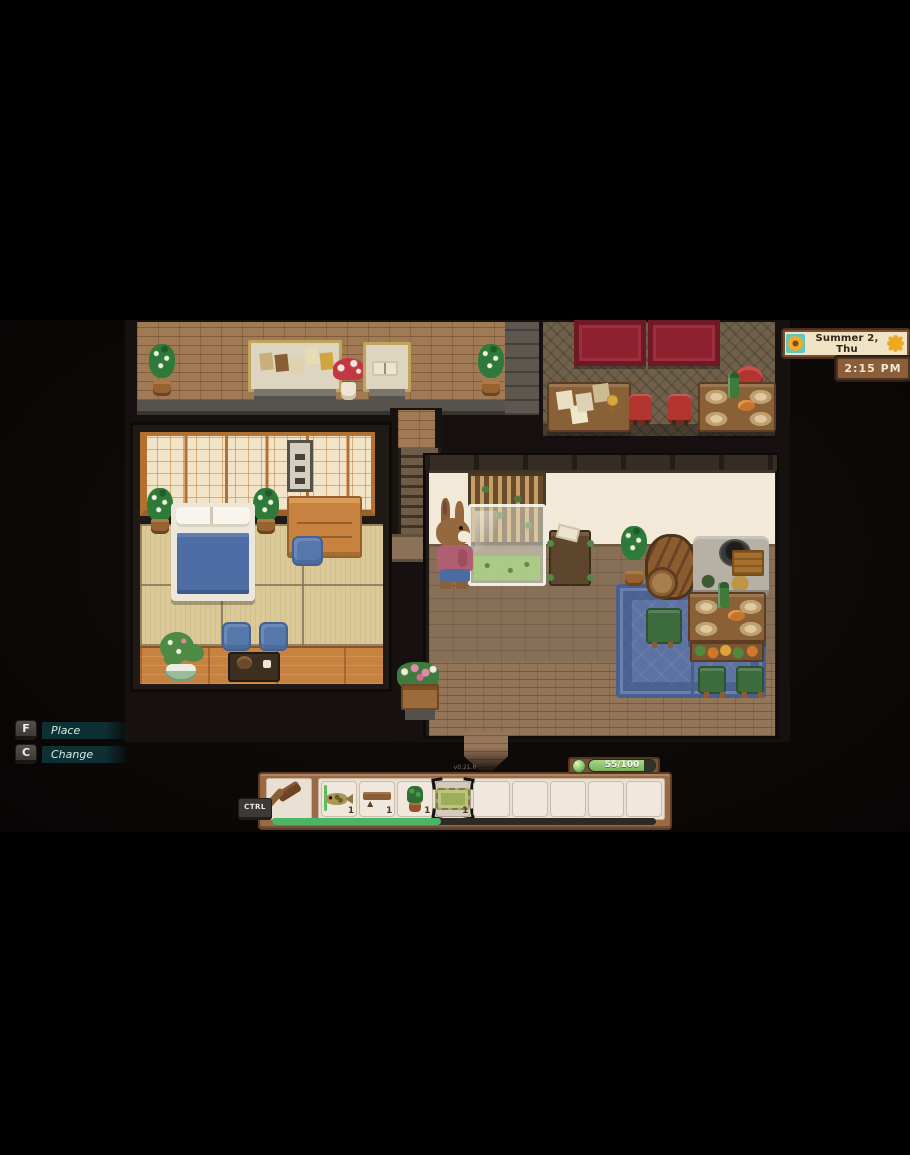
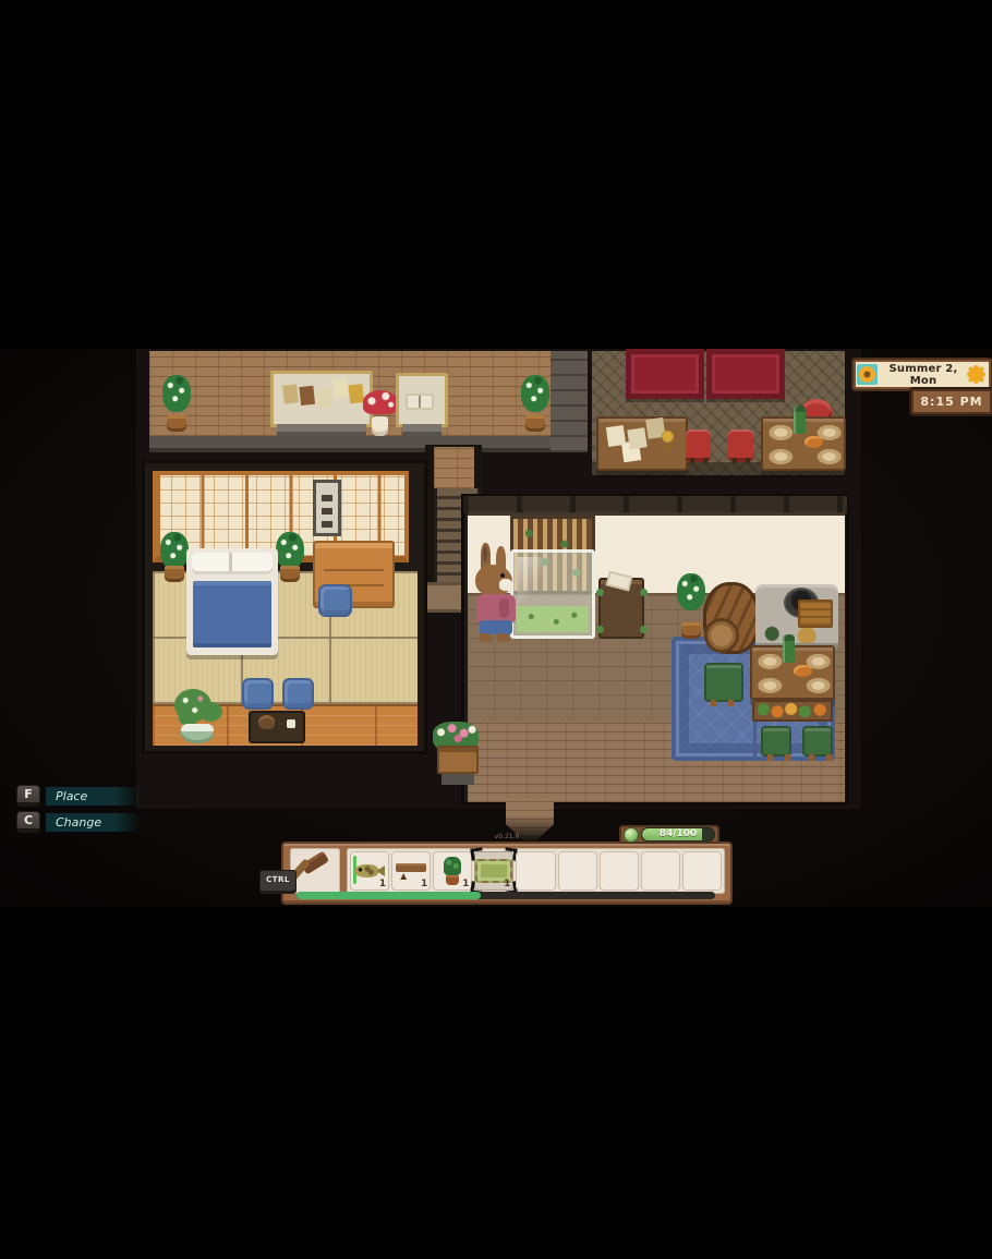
- Summer 2, Thu
+ Summer 2, Mon
- 2:15 PM
+ 8:15 PM
  F
  Place
  C
  Change
- 55/100
+ 84/100
  1
  1
  1
  1
  CTRL
